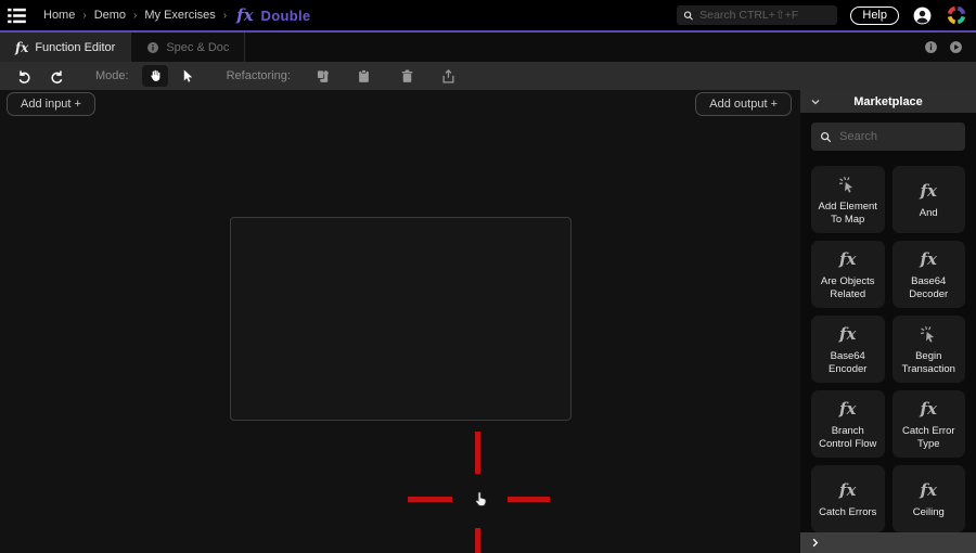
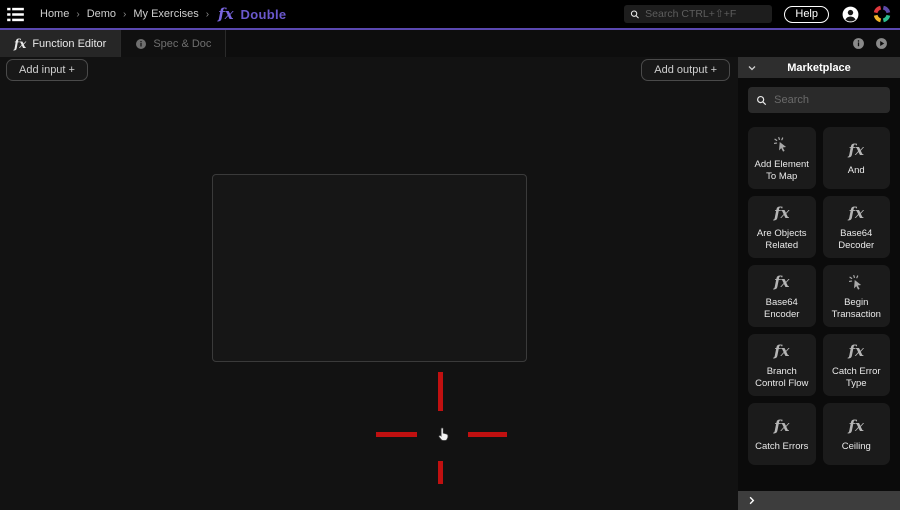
  Home
  ›
  Demo
  ›
  My Exercises
  ›
  fx
  Double
  Search CTRL+⇧+F
  Help
  fx
  Function Editor
  Spec & Doc
- Mode:
- Refactoring:
  Add input +
  Add output +
  Marketplace
  Search
  Add Element To Map
  fx
  And
  fx
  Are Objects Related
  fx
  Base64 Decoder
  fx
  Base64 Encoder
  Begin Transaction
  fx
  Branch Control Flow
  fx
  Catch Error Type
  fx
  Catch Errors
  fx
  Ceiling
